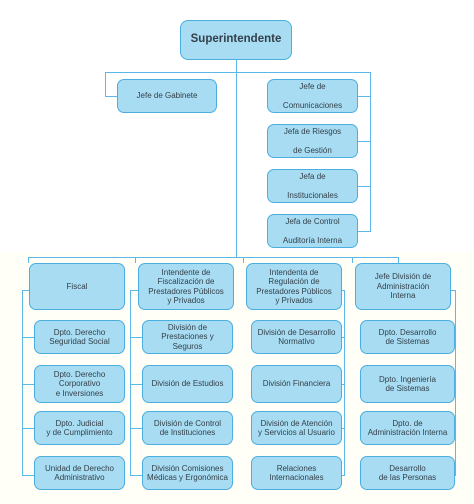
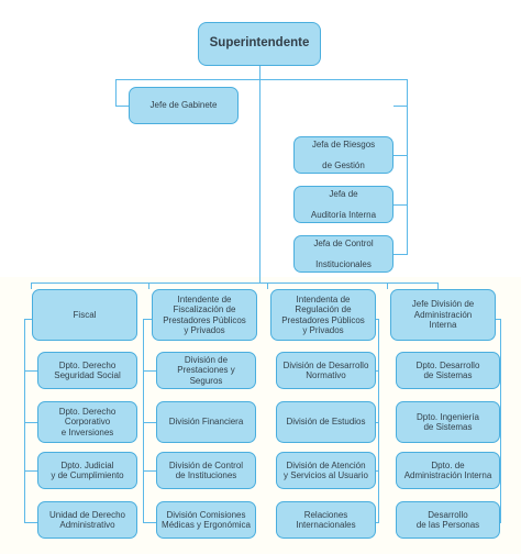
  Superintendente
  Jefe de Gabinete
- Jefe de
- Comunicaciones
  Jefa de Riesgos
  de Gestión
  Jefa de
- Institucionales
+ Auditoría Interna
  Jefa de Control
- Auditoría Interna
+ Institucionales
  Fiscal
  Intendente de
  Fiscalización de
  Prestadores Públicos
  y Privados
  Intendenta de
  Regulación de
  Prestadores Públicos
  y Privados
  Jefe División de
  Administración
  Interna
  Dpto. Derecho
  Seguridad Social
  Dpto. Derecho
  Corporativo
  e Inversiones
  Dpto. Judicial
  y de Cumplimiento
  Unidad de Derecho
  Administrativo
  División de
  Prestaciones y Seguros
- División de Estudios
+ División Financiera
  División de Control
  de Instituciones
  División Comisiones
  Médicas y Ergonómica
  División de Desarrollo
  Normativo
- División Financiera
+ División de Estudios
  División de Atención
  y Servicios al Usuario
  Relaciones
  Internacionales
  Dpto. Desarrollo
  de Sistemas
  Dpto. Ingeniería
  de Sistemas
  Dpto. de
  Administración Interna
  Desarrollo
  de las Personas
